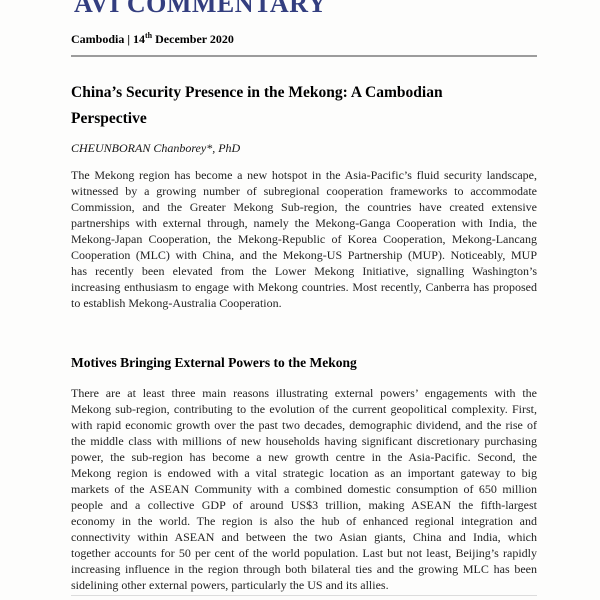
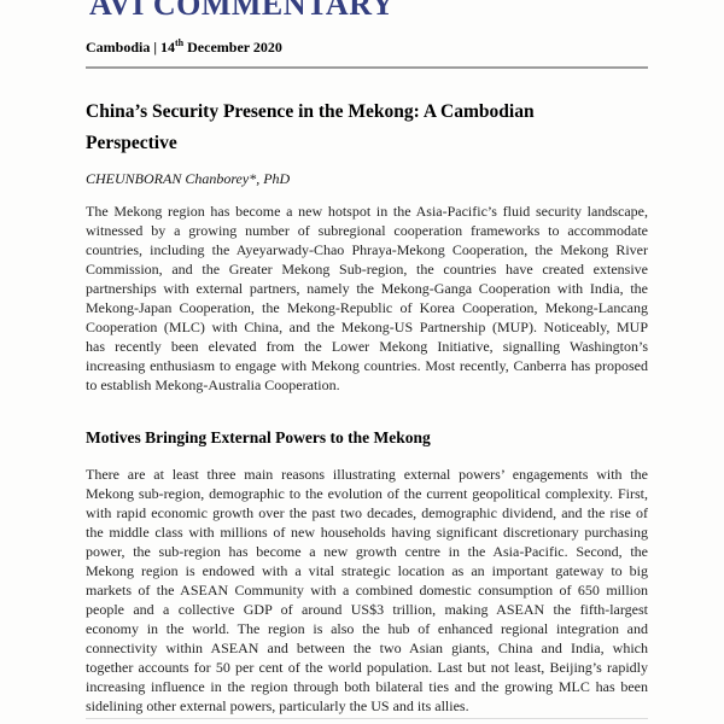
  AVI COMMENTARY
  Cambodia | 14th December 2020
  China’s Security Presence in the Mekong: A Cambodian
  Perspective
  CHEUNBORAN Chanborey*, PhD
  The Mekong region has become a new hotspot in the Asia-Pacific’s fluid security landscape,
  witnessed by a growing number of subregional cooperation frameworks to accommodate
+ countries, including the Ayeyarwady-Chao Phraya-Mekong Cooperation, the Mekong River
  Commission, and the Greater Mekong Sub-region, the countries have created extensive
- partnerships with external through, namely the Mekong-Ganga Cooperation with India, the
+ partnerships with external partners, namely the Mekong-Ganga Cooperation with India, the
  Mekong-Japan Cooperation, the Mekong-Republic of Korea Cooperation, Mekong-Lancang
  Cooperation (MLC) with China, and the Mekong-US Partnership (MUP). Noticeably, MUP
  has recently been elevated from the Lower Mekong Initiative, signalling Washington’s
  increasing enthusiasm to engage with Mekong countries. Most recently, Canberra has proposed
  to establish Mekong-Australia Cooperation.
  Motives Bringing External Powers to the Mekong
  There are at least three main reasons illustrating external powers’ engagements with the
- Mekong sub-region, contributing to the evolution of the current geopolitical complexity. First,
+ Mekong sub-region, demographic to the evolution of the current geopolitical complexity. First,
  with rapid economic growth over the past two decades, demographic dividend, and the rise of
  the middle class with millions of new households having significant discretionary purchasing
  power, the sub-region has become a new growth centre in the Asia-Pacific. Second, the
  Mekong region is endowed with a vital strategic location as an important gateway to big
  markets of the ASEAN Community with a combined domestic consumption of 650 million
  people and a collective GDP of around US$3 trillion, making ASEAN the fifth-largest
  economy in the world. The region is also the hub of enhanced regional integration and
  connectivity within ASEAN and between the two Asian giants, China and India, which
  together accounts for 50 per cent of the world population. Last but not least, Beijing’s rapidly
  increasing influence in the region through both bilateral ties and the growing MLC has been
  sidelining other external powers, particularly the US and its allies.
